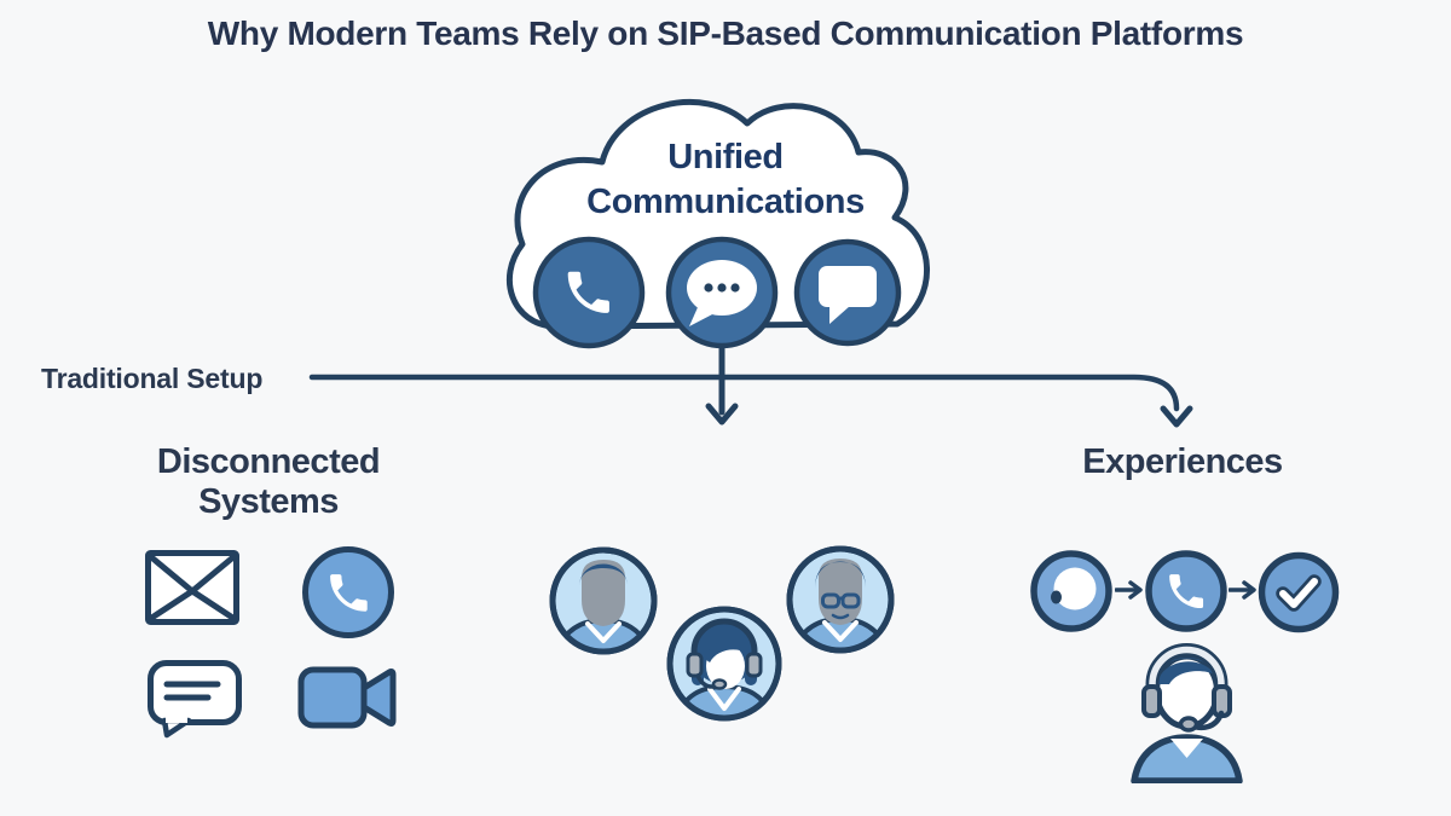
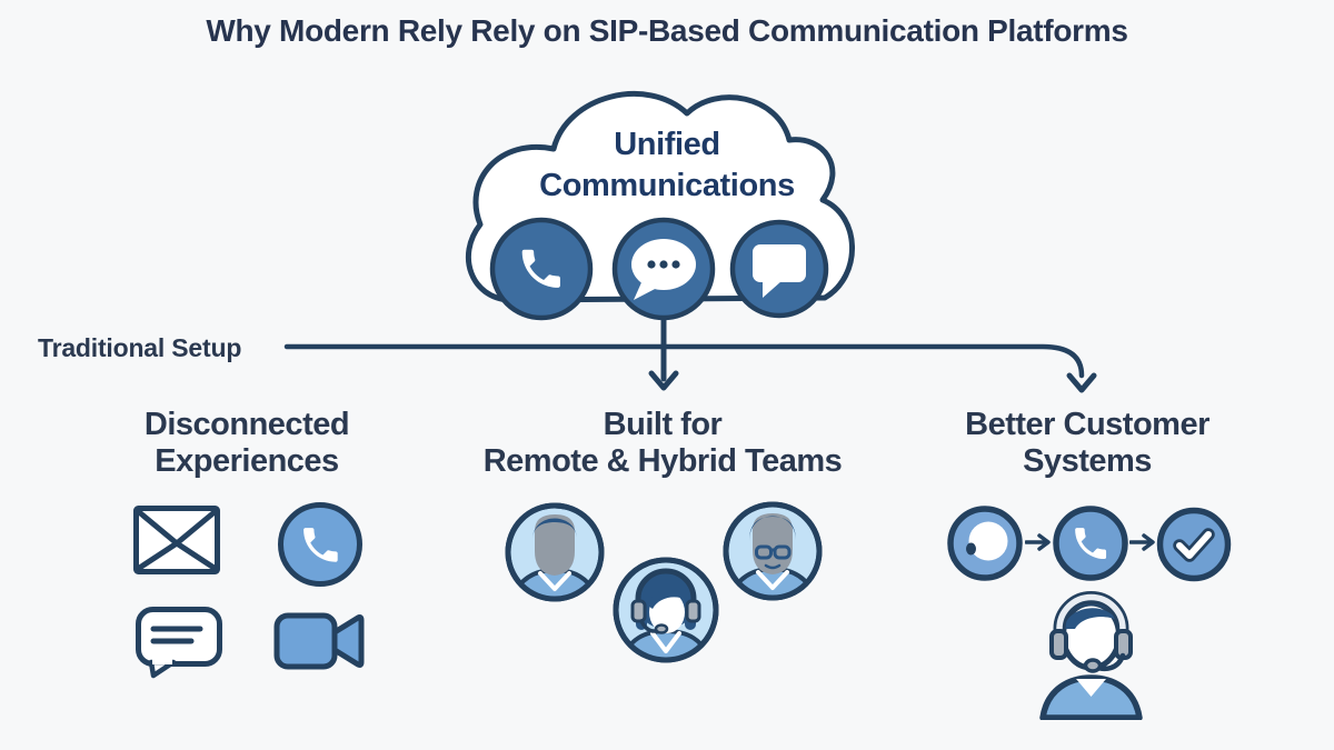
- Why Modern Teams Rely on SIP-Based Communication Platforms
+ Why Modern Rely Rely on SIP-Based Communication Platforms
  Unified
  Communications
  Traditional Setup
  Disconnected
- Systems
+ Experiences
+ Built for
+ Remote & Hybrid Teams
+ Better Customer
- Experiences
+ Systems
